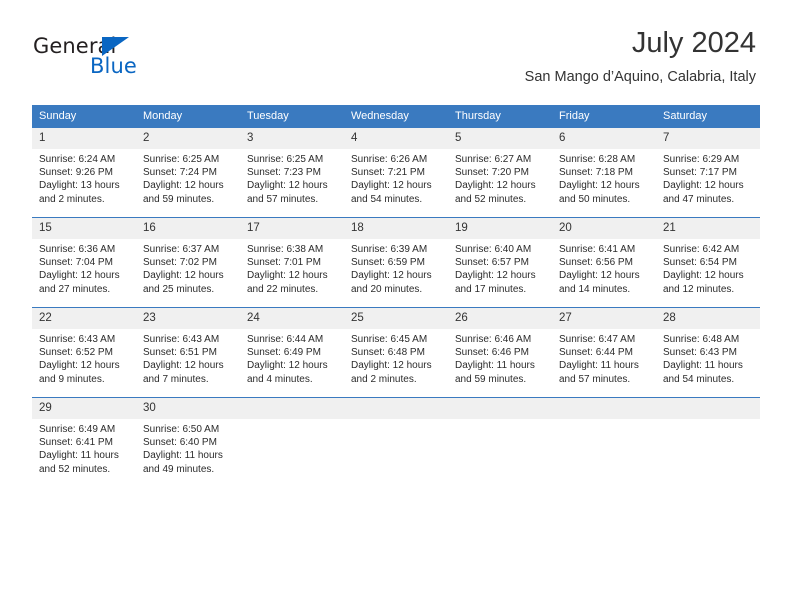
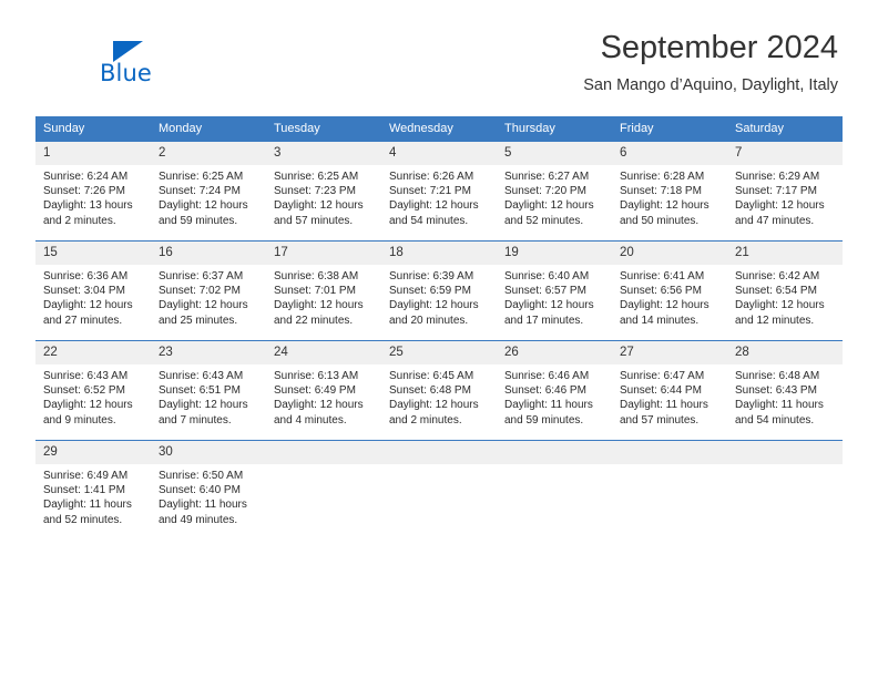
- General
  Blue
- July 2024
+ September 2024
- San Mango d’Aquino, Calabria, Italy
+ San Mango d’Aquino, Daylight, Italy
  Sunday	Monday	Tuesday	Wednesday	Thursday	Friday	Saturday
- 1Sunrise: 6:24 AMSunset: 9:26 PMDaylight: 13 hoursand 2 minutes.	2Sunrise: 6:25 AMSunset: 7:24 PMDaylight: 12 hoursand 59 minutes.	3Sunrise: 6:25 AMSunset: 7:23 PMDaylight: 12 hoursand 57 minutes.	4Sunrise: 6:26 AMSunset: 7:21 PMDaylight: 12 hoursand 54 minutes.	5Sunrise: 6:27 AMSunset: 7:20 PMDaylight: 12 hoursand 52 minutes.	6Sunrise: 6:28 AMSunset: 7:18 PMDaylight: 12 hoursand 50 minutes.	7Sunrise: 6:29 AMSunset: 7:17 PMDaylight: 12 hoursand 47 minutes.
+ 1Sunrise: 6:24 AMSunset: 7:26 PMDaylight: 13 hoursand 2 minutes.	2Sunrise: 6:25 AMSunset: 7:24 PMDaylight: 12 hoursand 59 minutes.	3Sunrise: 6:25 AMSunset: 7:23 PMDaylight: 12 hoursand 57 minutes.	4Sunrise: 6:26 AMSunset: 7:21 PMDaylight: 12 hoursand 54 minutes.	5Sunrise: 6:27 AMSunset: 7:20 PMDaylight: 12 hoursand 52 minutes.	6Sunrise: 6:28 AMSunset: 7:18 PMDaylight: 12 hoursand 50 minutes.	7Sunrise: 6:29 AMSunset: 7:17 PMDaylight: 12 hoursand 47 minutes.
- 15Sunrise: 6:36 AMSunset: 7:04 PMDaylight: 12 hoursand 27 minutes.	16Sunrise: 6:37 AMSunset: 7:02 PMDaylight: 12 hoursand 25 minutes.	17Sunrise: 6:38 AMSunset: 7:01 PMDaylight: 12 hoursand 22 minutes.	18Sunrise: 6:39 AMSunset: 6:59 PMDaylight: 12 hoursand 20 minutes.	19Sunrise: 6:40 AMSunset: 6:57 PMDaylight: 12 hoursand 17 minutes.	20Sunrise: 6:41 AMSunset: 6:56 PMDaylight: 12 hoursand 14 minutes.	21Sunrise: 6:42 AMSunset: 6:54 PMDaylight: 12 hoursand 12 minutes.
+ 15Sunrise: 6:36 AMSunset: 3:04 PMDaylight: 12 hoursand 27 minutes.	16Sunrise: 6:37 AMSunset: 7:02 PMDaylight: 12 hoursand 25 minutes.	17Sunrise: 6:38 AMSunset: 7:01 PMDaylight: 12 hoursand 22 minutes.	18Sunrise: 6:39 AMSunset: 6:59 PMDaylight: 12 hoursand 20 minutes.	19Sunrise: 6:40 AMSunset: 6:57 PMDaylight: 12 hoursand 17 minutes.	20Sunrise: 6:41 AMSunset: 6:56 PMDaylight: 12 hoursand 14 minutes.	21Sunrise: 6:42 AMSunset: 6:54 PMDaylight: 12 hoursand 12 minutes.
- 22Sunrise: 6:43 AMSunset: 6:52 PMDaylight: 12 hoursand 9 minutes.	23Sunrise: 6:43 AMSunset: 6:51 PMDaylight: 12 hoursand 7 minutes.	24Sunrise: 6:44 AMSunset: 6:49 PMDaylight: 12 hoursand 4 minutes.	25Sunrise: 6:45 AMSunset: 6:48 PMDaylight: 12 hoursand 2 minutes.	26Sunrise: 6:46 AMSunset: 6:46 PMDaylight: 11 hoursand 59 minutes.	27Sunrise: 6:47 AMSunset: 6:44 PMDaylight: 11 hoursand 57 minutes.	28Sunrise: 6:48 AMSunset: 6:43 PMDaylight: 11 hoursand 54 minutes.
+ 22Sunrise: 6:43 AMSunset: 6:52 PMDaylight: 12 hoursand 9 minutes.	23Sunrise: 6:43 AMSunset: 6:51 PMDaylight: 12 hoursand 7 minutes.	24Sunrise: 6:13 AMSunset: 6:49 PMDaylight: 12 hoursand 4 minutes.	25Sunrise: 6:45 AMSunset: 6:48 PMDaylight: 12 hoursand 2 minutes.	26Sunrise: 6:46 AMSunset: 6:46 PMDaylight: 11 hoursand 59 minutes.	27Sunrise: 6:47 AMSunset: 6:44 PMDaylight: 11 hoursand 57 minutes.	28Sunrise: 6:48 AMSunset: 6:43 PMDaylight: 11 hoursand 54 minutes.
- 29Sunrise: 6:49 AMSunset: 6:41 PMDaylight: 11 hoursand 52 minutes.	30Sunrise: 6:50 AMSunset: 6:40 PMDaylight: 11 hoursand 49 minutes.
+ 29Sunrise: 6:49 AMSunset: 1:41 PMDaylight: 11 hoursand 52 minutes.	30Sunrise: 6:50 AMSunset: 6:40 PMDaylight: 11 hoursand 49 minutes.
